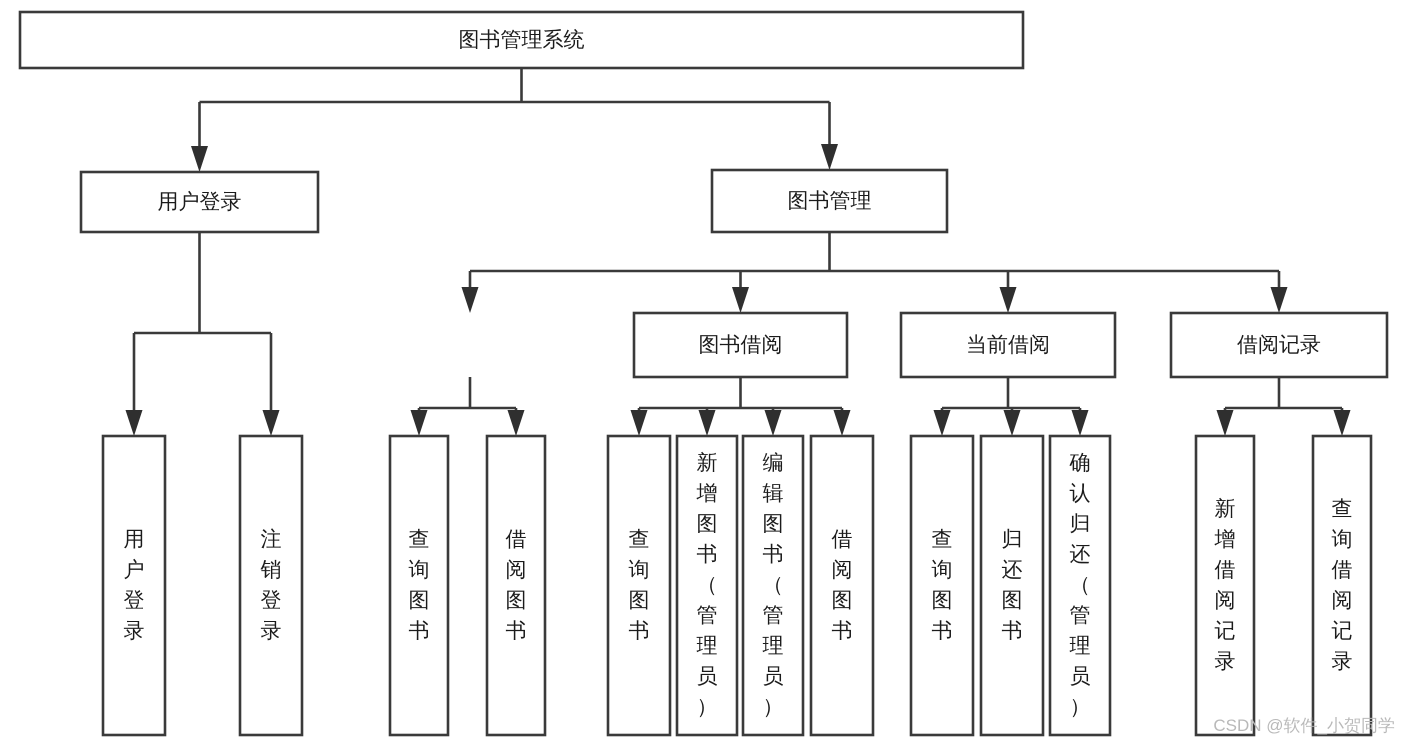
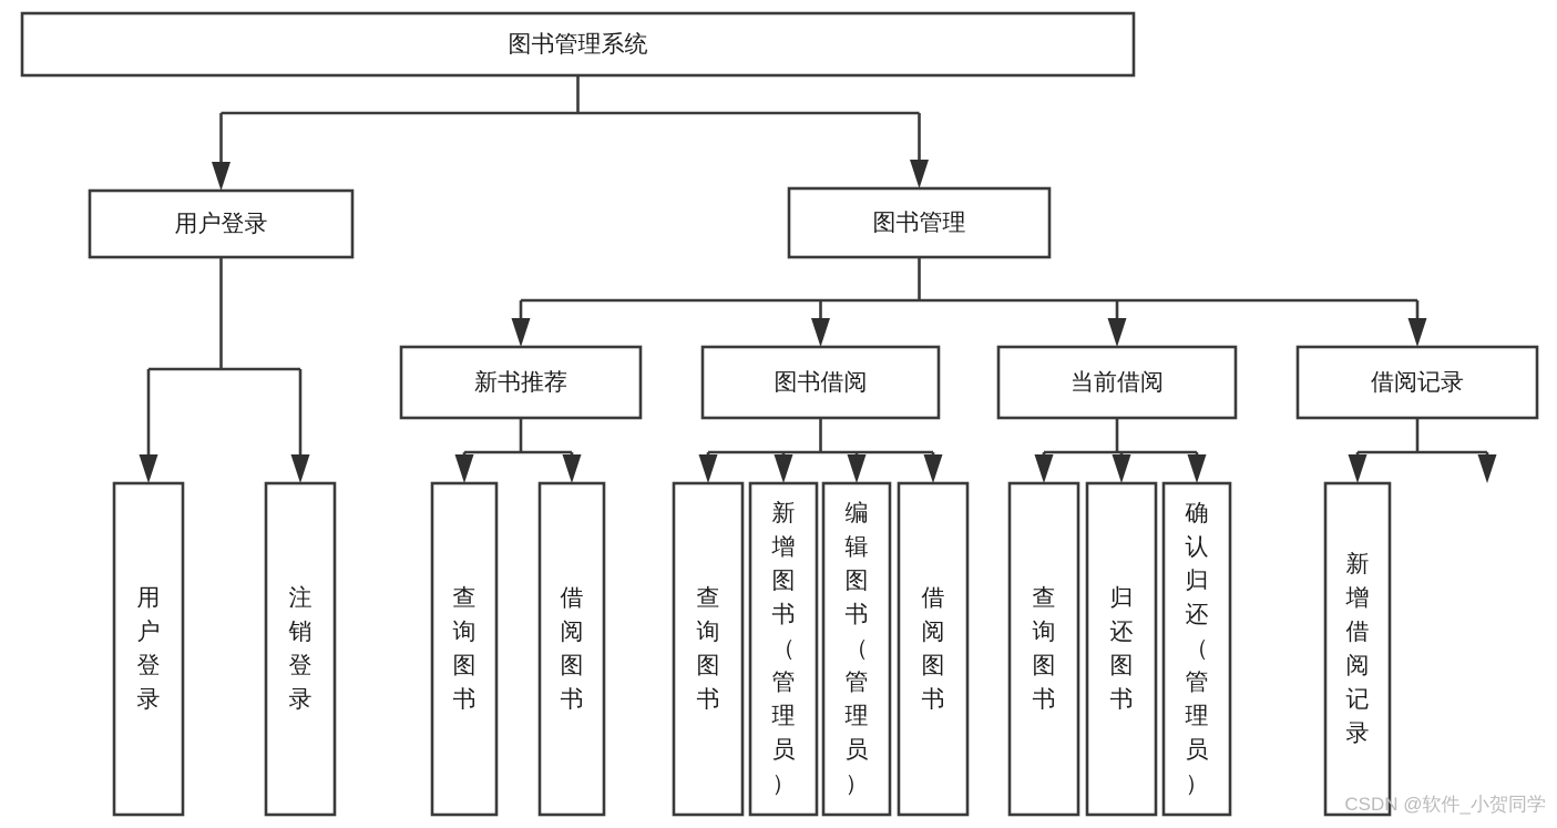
  图书管理系统
  用户登录
  图书管理
+ 新书推荐
  图书借阅
  当前借阅
  借阅记录
  用户登录
  注销登录
  查询图书
  借阅图书
  查询图书
  新增图书（管理员）
  编辑图书（管理员）
  借阅图书
  查询图书
  归还图书
  确认归还（管理员）
  新增借阅记录
- 查询借阅记录
  CSDN @软件_小贺同学
